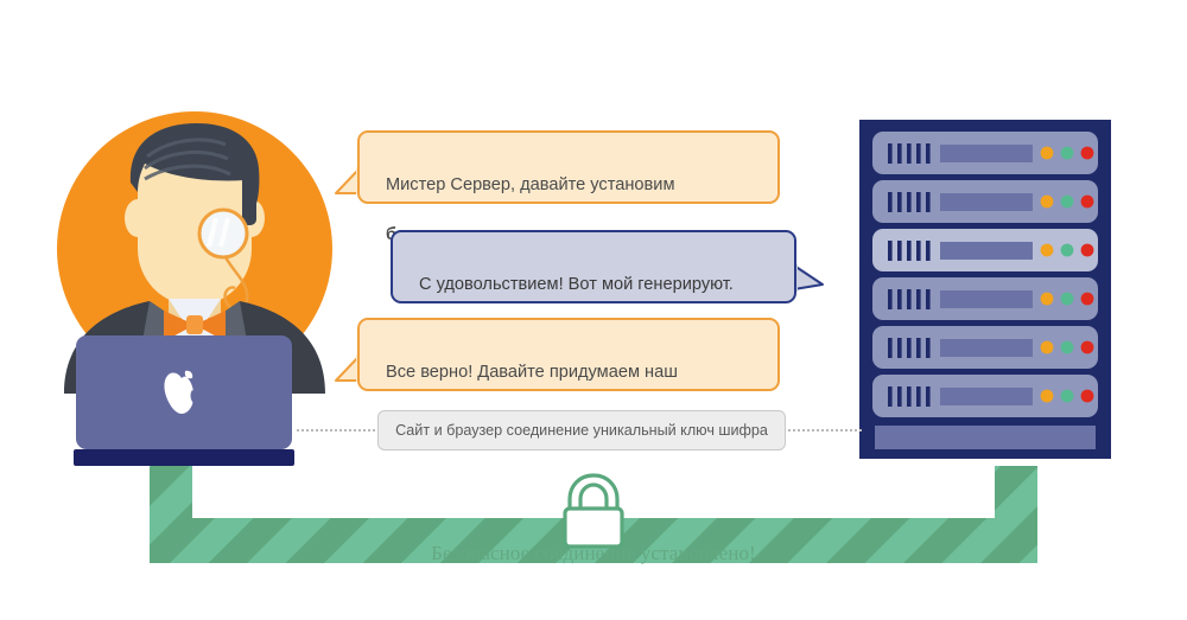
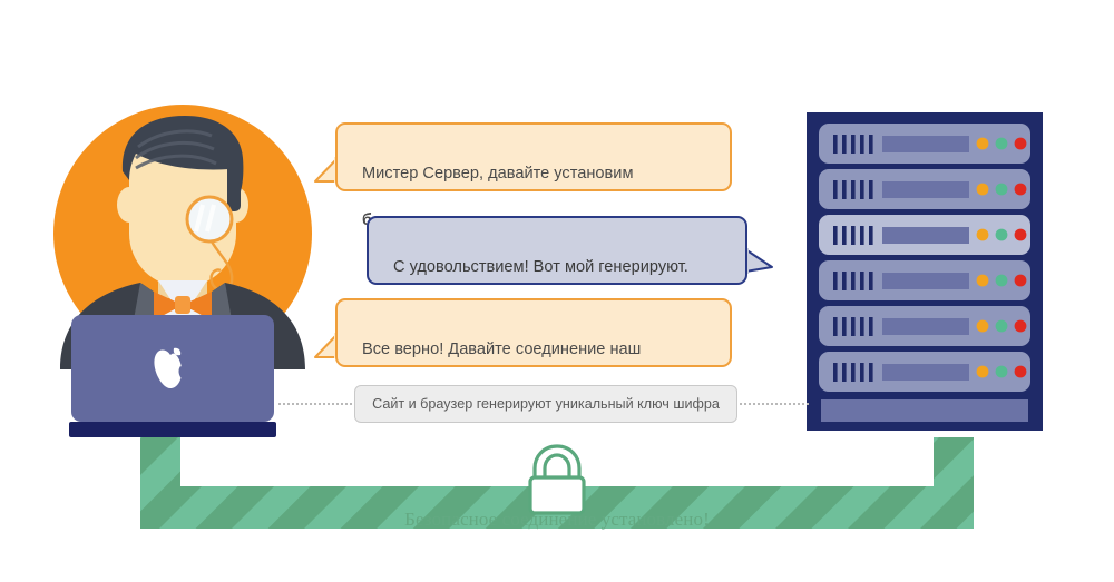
  Мистер Сервер, давайте установим
  С удовольствием! Вот мой генерируют.
- Все верно! Давайте придумаем наш
+ Все верно! Давайте соединение наш
- Сайт и браузер соединение уникальный ключ шифра
+ Сайт и браузер генерируют уникальный ключ шифра
  Безопасное соединение установлено!
